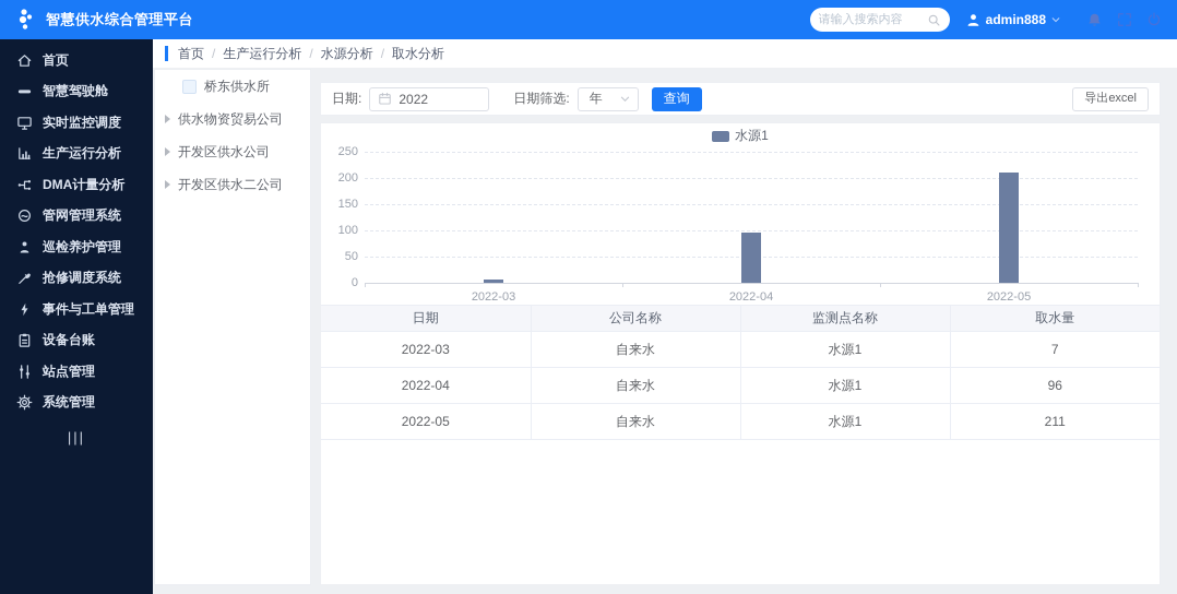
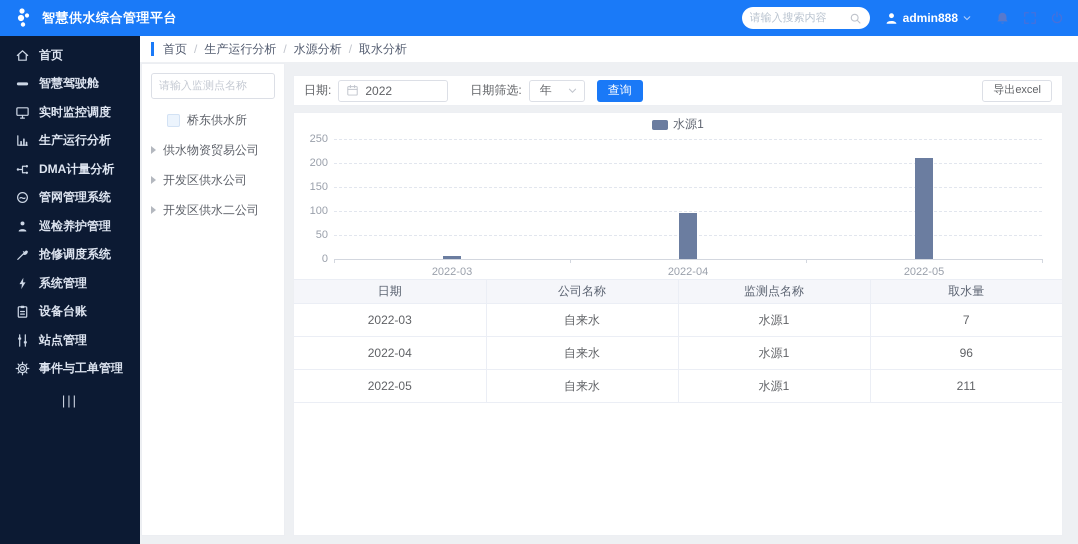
  智慧供水综合管理平台
  请输入搜索内容
  admin888
  首页
  智慧驾驶舱
  实时监控调度
  生产运行分析
  DMA计量分析
  管网管理系统
  巡检养护管理
  抢修调度系统
- 事件与工单管理
+ 系统管理
  设备台账
  站点管理
- 系统管理
+ 事件与工单管理
  |||
  首页 / 生产运行分析 / 水源分析 / 取水分析
+ 请输入监测点名称
  桥东供水所
  供水物资贸易公司
  开发区供水公司
  开发区供水二公司
  日期:
  2022
  日期筛选:
  年
  查询
  导出excel
  水源1
  0
  50
  100
  150
  200
  250
  2022-03
  2022-04
  2022-05
  日期	公司名称	监测点名称	取水量
  2022-03	自来水	水源1	7
  2022-04	自来水	水源1	96
  2022-05	自来水	水源1	211
